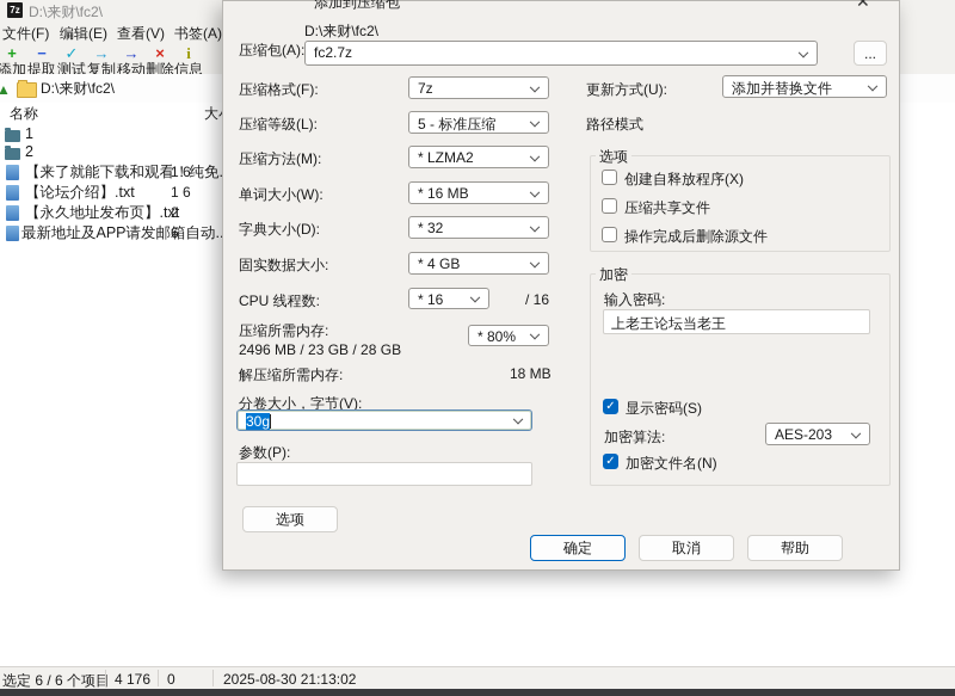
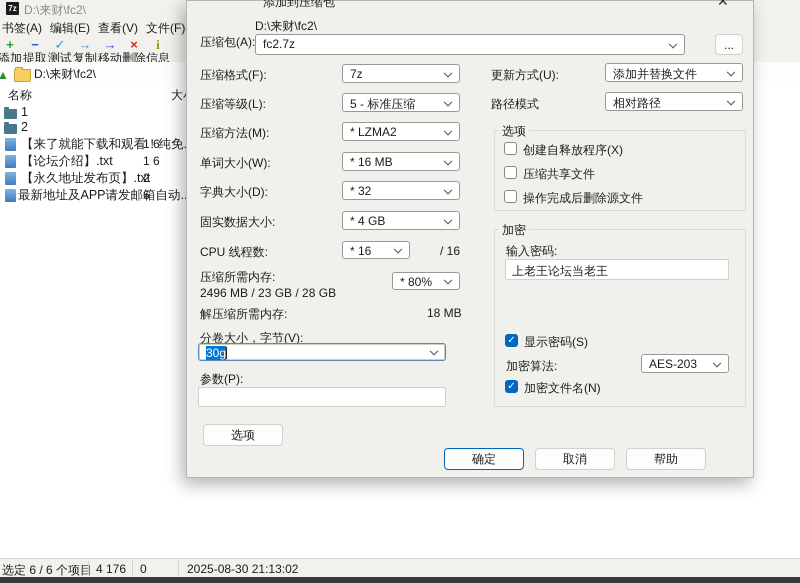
  7z
  D:\来财\fc2\
- 文件(F)
+ 书签(A)
  编辑(E)
  查看(V)
- 书签(A)
+ 文件(F)
  +
  −
  ✓
  →
  →
  ×
  i
  添加
  提取
  测试
  复制
  移动
  删除
  信息
  ▲
  D:\来财\fc2\
  名称
  1
  2
  【来了就能下载和观看！纯免
  1 6
  【论坛介绍】.txt
  1 6
  【永久地址发布页】.txt
  2
  最新地址及APP请发邮箱自动.
  6
  选定 6 / 6 个项目
  4 176
  0
  2025-08-30 21:13:02
  添加到压缩包
  ✕
  压缩包(A):
  D:\来财\fc2\
  fc2.7z
  ...
  压缩格式(F):
  7z
  压缩等级(L):
  5 - 标准压缩
  压缩方法(M):
  * LZMA2
  单词大小(W):
  * 16 MB
  字典大小(D):
  * 32
  固实数据大小:
  * 4 GB
  CPU 线程数:
  * 16
  / 16
  压缩所需内存:
  * 80%
  2496 MB / 23 GB / 28 GB
  解压缩所需内存:
  18 MB
  分卷大小，字节(V):
  30g
  参数(P):
  选项
  更新方式(U):
  添加并替换文件
  路径模式
+ 相对路径
  选项
  创建自释放程序(X)
  压缩共享文件
  操作完成后删除源文件
  加密
  输入密码:
  上老王论坛当老王
  ✓
  显示密码(S)
  加密算法:
  AES-203
  ✓
  加密文件名(N)
  确定
  取消
  帮助
